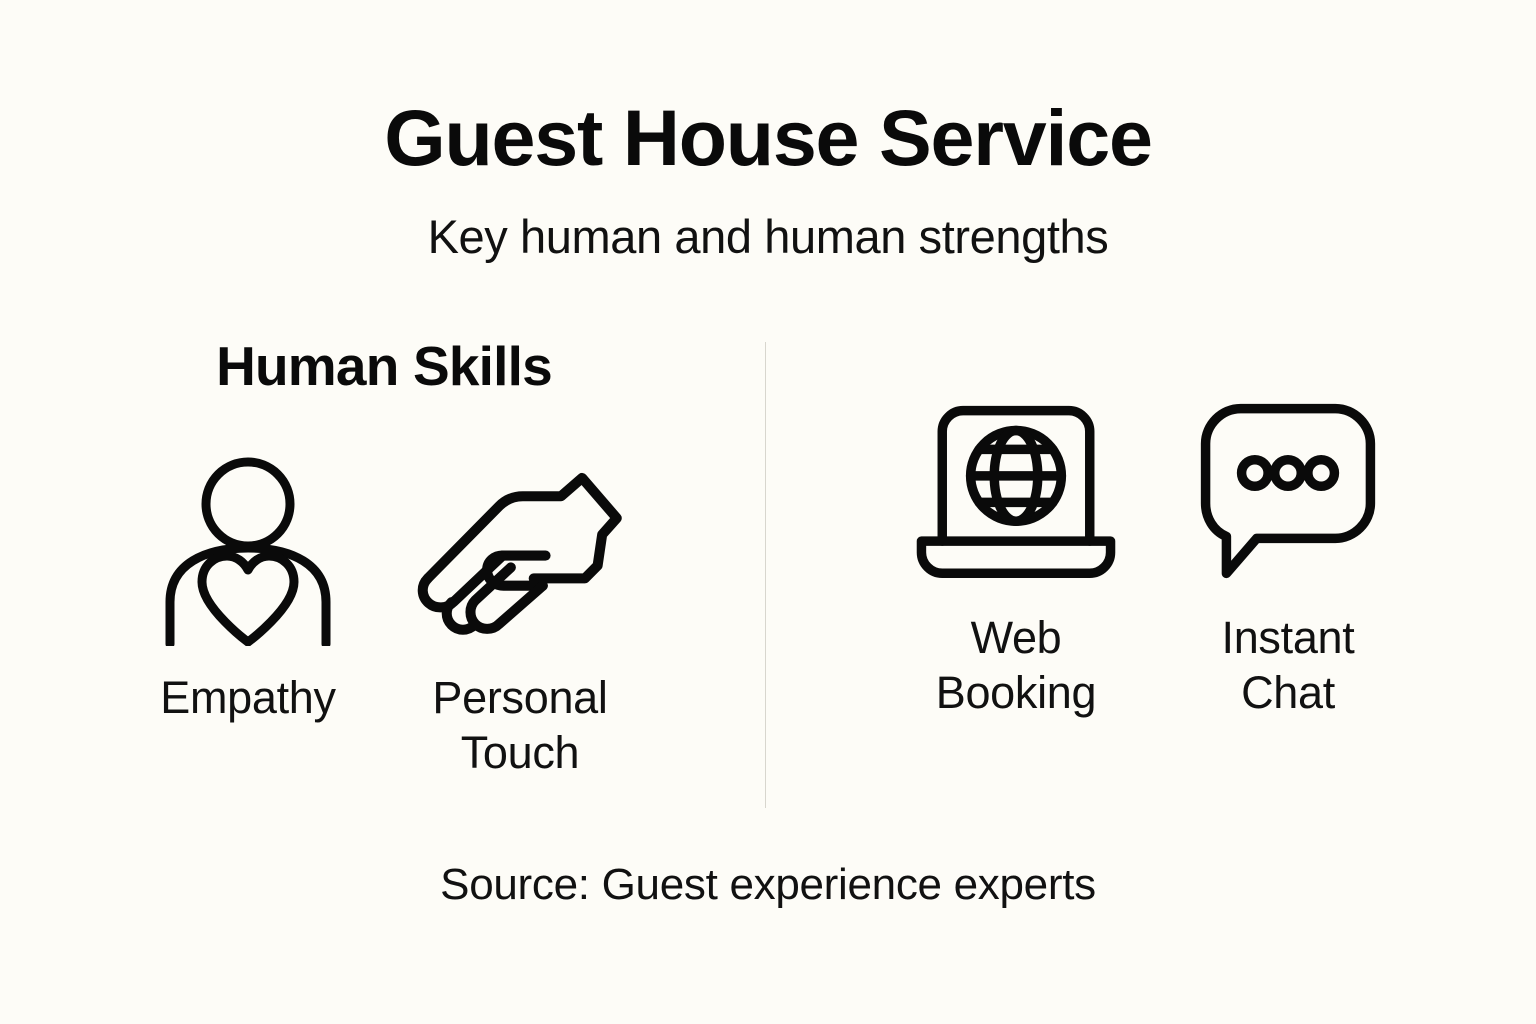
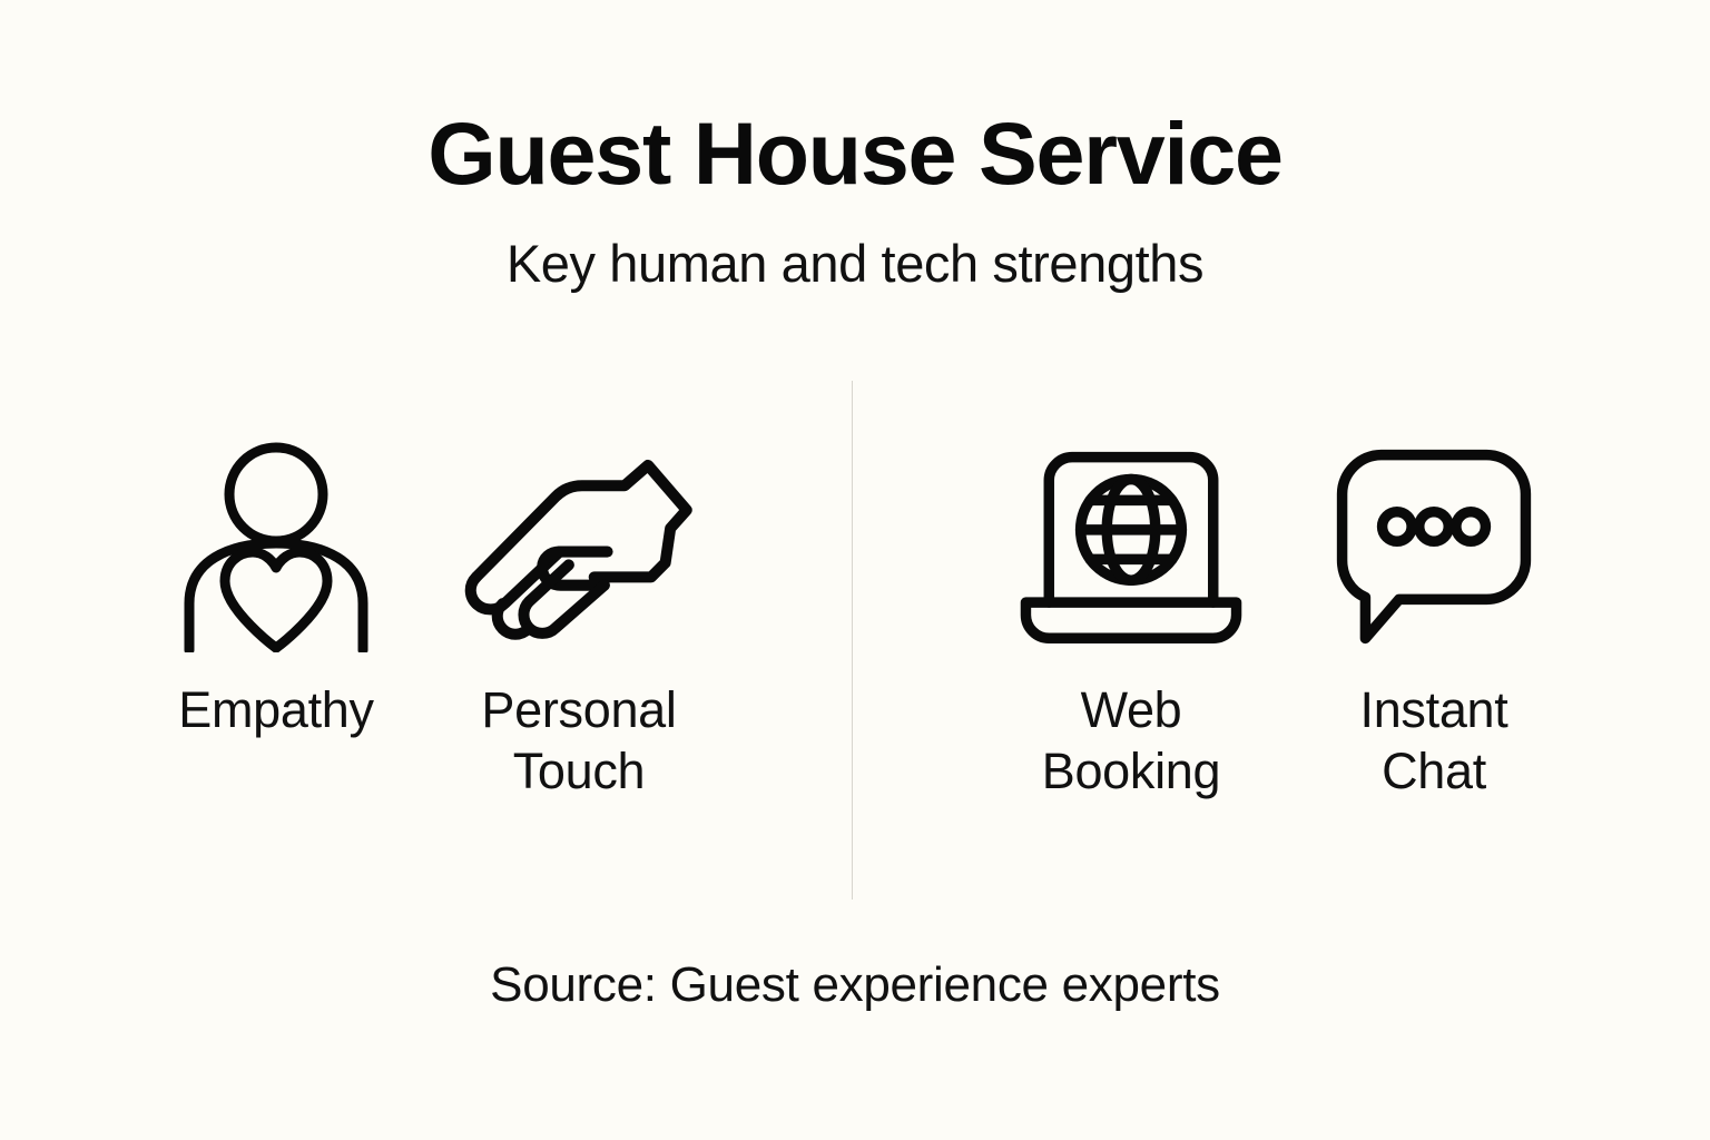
  Guest House Service
- Key human and human strengths
+ Key human and tech strengths
- Human Skills
  Empathy
  Personal
  Touch
  Web
  Booking
  Instant
  Chat
  Source: Guest experience experts
